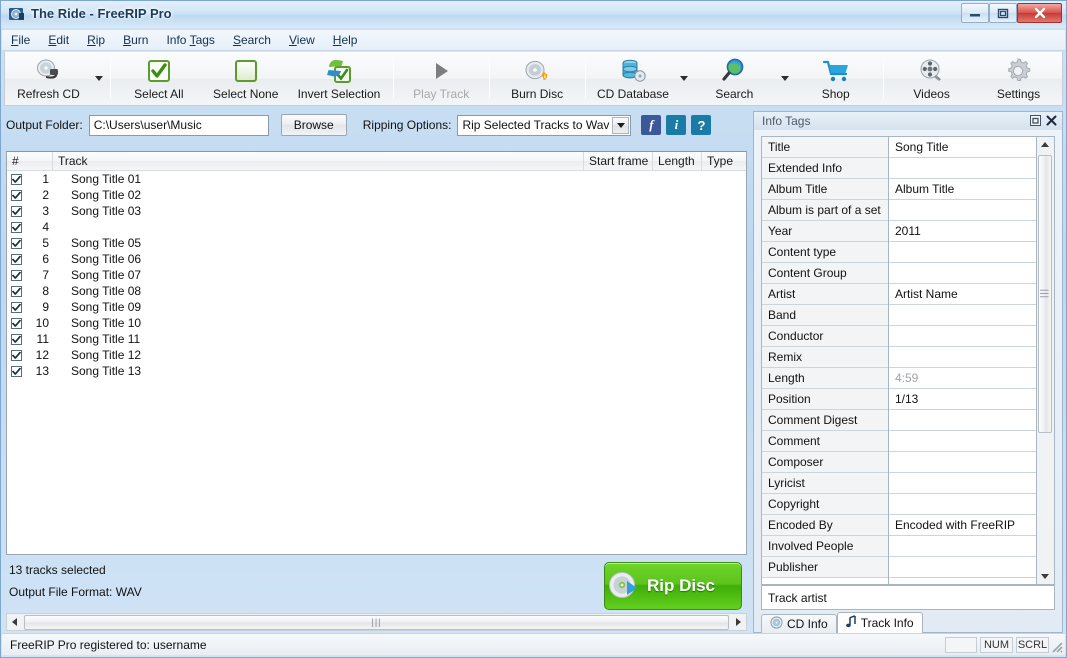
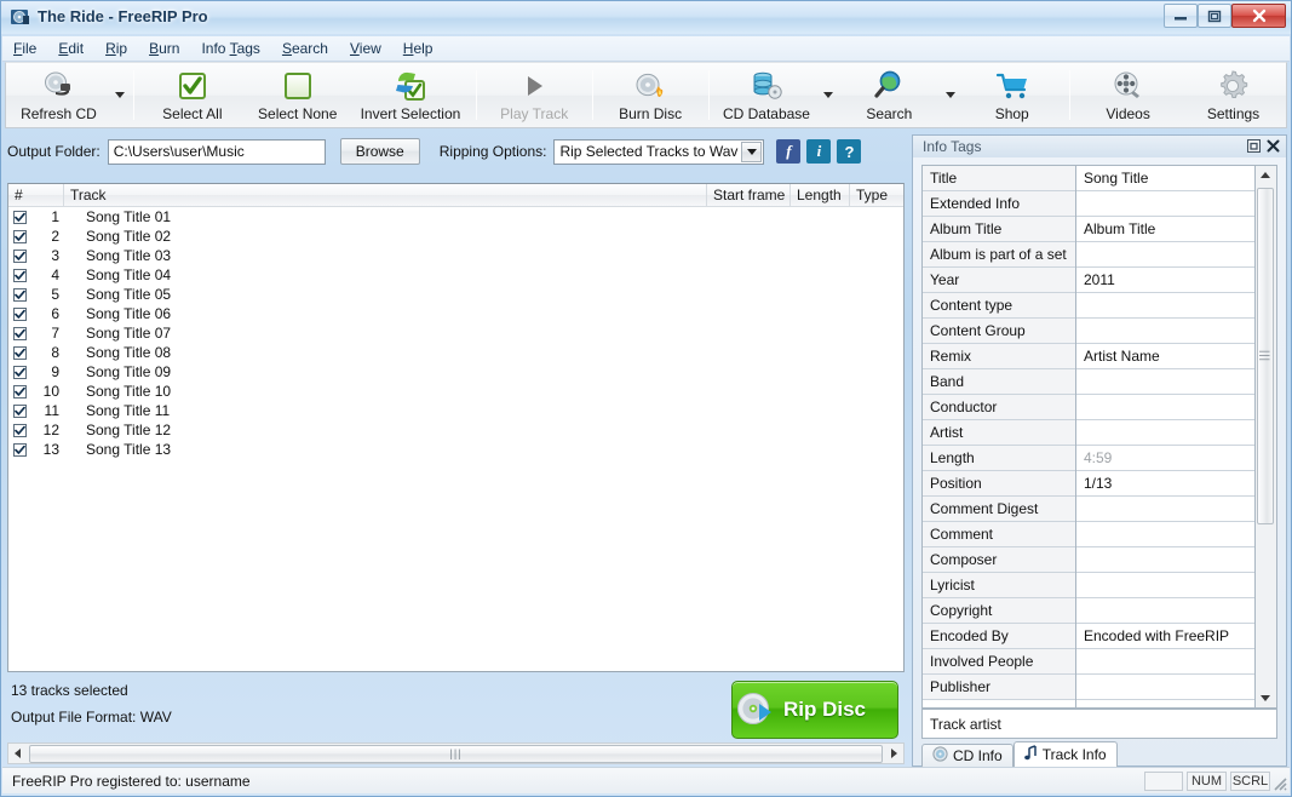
  The Ride - FreeRIP Pro
  File
  Edit
  Rip
  Burn
  Info Tags
  Search
  View
  Help
  Refresh CD
  Select All
  Select None
  Invert Selection
  Play Track
  Burn Disc
  CD Database
  Search
  Shop
  Videos
  Settings
  Output Folder:
  C:\Users\user\Music
  Browse
  Ripping Options:
  Rip Selected Tracks to Wav
  f
  i
  ?
  #
  Track
  Start frame
  Length
  Type
  1
  Song Title 01
  2
  Song Title 02
  3
  Song Title 03
  4
+ Song Title 04
  5
  Song Title 05
  6
  Song Title 06
  7
  Song Title 07
  8
  Song Title 08
  9
  Song Title 09
  10
  Song Title 10
  11
  Song Title 11
  12
  Song Title 12
  13
  Song Title 13
  13 tracks selected
  Output File Format: WAV
  Rip Disc
  |||
  Info Tags
  Title
  Extended Info
  Album Title
  Album is part of a set
  Year
  Content type
  Content Group
- Artist
+ Remix
  Band
  Conductor
- Remix
+ Artist
  Length
  Position
  Comment Digest
  Comment
  Composer
  Lyricist
  Copyright
  Encoded By
  Involved People
  Publisher
  Song Title
  Album Title
  2011
  Artist Name
  4:59
  1/13
  Encoded with FreeRIP
  Track artist
  CD Info
  Track Info
  FreeRIP Pro registered to: username
  NUM
  SCRL
